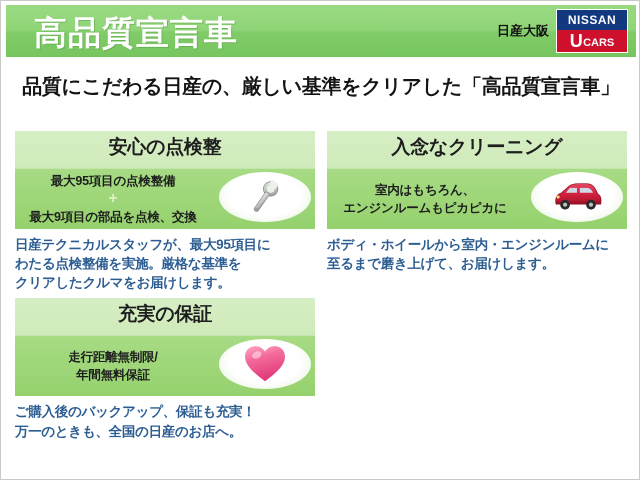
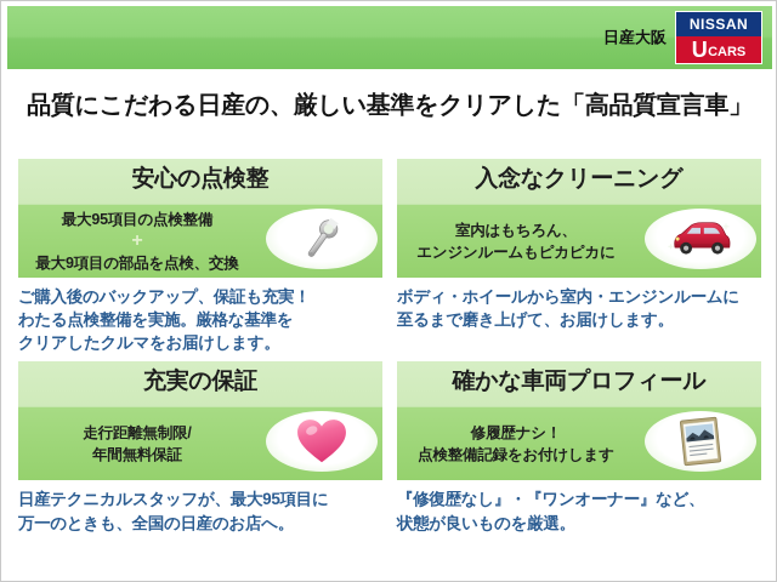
- 高品質宣言車
  日産大阪
  NISSAN
  UCARS
  品質にこだわる日産の、厳しい基準をクリアした「高品質宣言車」
  安心の点検整
  最大95項目の点検整備
  +
  最大9項目の部品を点検、交換
- 日産テクニカルスタッフが、最大95項目に
+ ご購入後のバックアップ、保証も充実！
  わたる点検整備を実施。厳格な基準を
  クリアしたクルマをお届けします。
  入念なクリーニング
  室内はもちろん、
  エンジンルームもピカピカに
  ボディ・ホイールから室内・エンジンルームに
  至るまで磨き上げて、お届けします。
  充実の保証
  走行距離無制限/
  年間無料保証
- ご購入後のバックアップ、保証も充実！
+ 日産テクニカルスタッフが、最大95項目に
  万一のときも、全国の日産のお店へ。
+ 確かな車両プロフィール
+ 修履歴ナシ！
+ 点検整備記録をお付けします
+ 『修復歴なし』・『ワンオーナー』など、
+ 状態が良いものを厳選。
